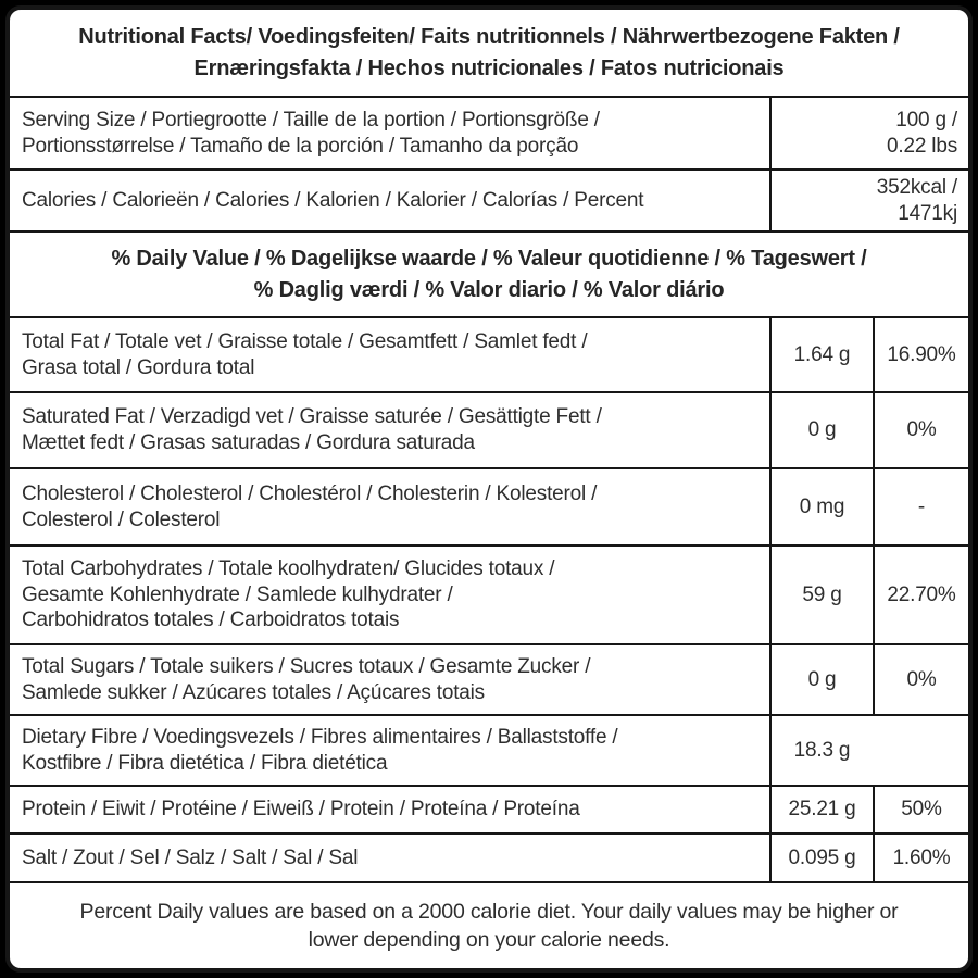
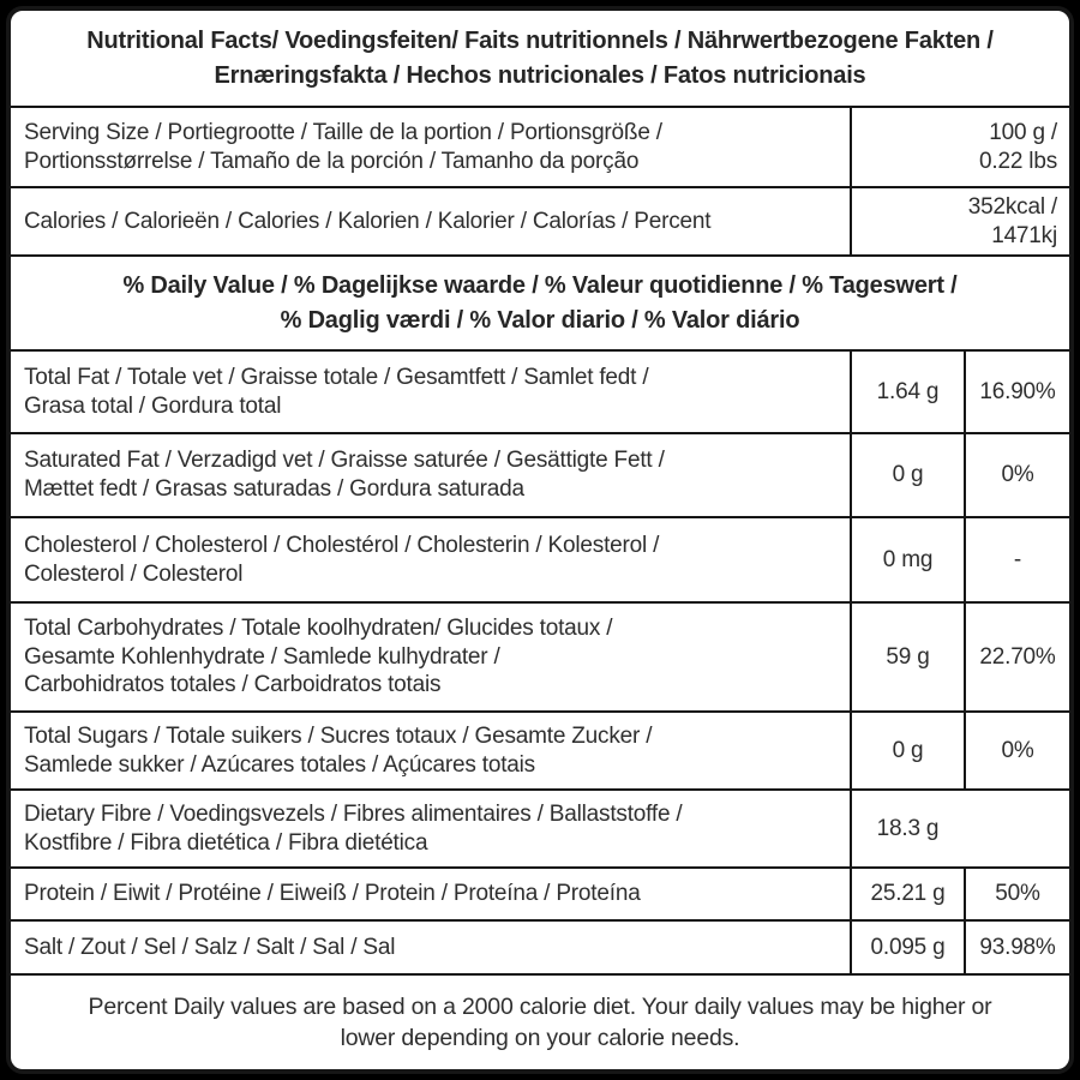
  Nutritional Facts/ Voedingsfeiten/ Faits nutritionnels / Nährwertbezogene Fakten /
  Ernæringsfakta / Hechos nutricionales / Fatos nutricionais
  Serving Size / Portiegrootte / Taille de la portion / Portionsgröße /
  Portionsstørrelse / Tamaño de la porción / Tamanho da porção
  100 g /
  0.22 lbs
  Calories / Calorieën / Calories / Kalorien / Kalorier / Calorías / Percent
  352kcal /
  1471kj
  % Daily Value / % Dagelijkse waarde / % Valeur quotidienne / % Tageswert /
  % Daglig værdi / % Valor diario / % Valor diário
  Total Fat / Totale vet / Graisse totale / Gesamtfett / Samlet fedt /
  Grasa total / Gordura total
  1.64 g
  16.90%
  Saturated Fat / Verzadigd vet / Graisse saturée / Gesättigte Fett /
  Mættet fedt / Grasas saturadas / Gordura saturada
  0 g
  0%
  Cholesterol / Cholesterol / Cholestérol / Cholesterin / Kolesterol /
  Colesterol / Colesterol
  0 mg
  -
  Total Carbohydrates / Totale koolhydraten/ Glucides totaux /
  Gesamte Kohlenhydrate / Samlede kulhydrater /
  Carbohidratos totales / Carboidratos totais
  59 g
  22.70%
  Total Sugars / Totale suikers / Sucres totaux / Gesamte Zucker /
  Samlede sukker / Azúcares totales / Açúcares totais
  0 g
  0%
  Dietary Fibre / Voedingsvezels / Fibres alimentaires / Ballaststoffe /
  Kostfibre / Fibra dietética / Fibra dietética
  18.3 g
  Protein / Eiwit / Protéine / Eiweiß / Protein / Proteína / Proteína
  25.21 g
  50%
  Salt / Zout / Sel / Salz / Salt / Sal / Sal
  0.095 g
- 1.60%
+ 93.98%
  Percent Daily values are based on a 2000 calorie diet. Your daily values may be higher or
  lower depending on your calorie needs.
